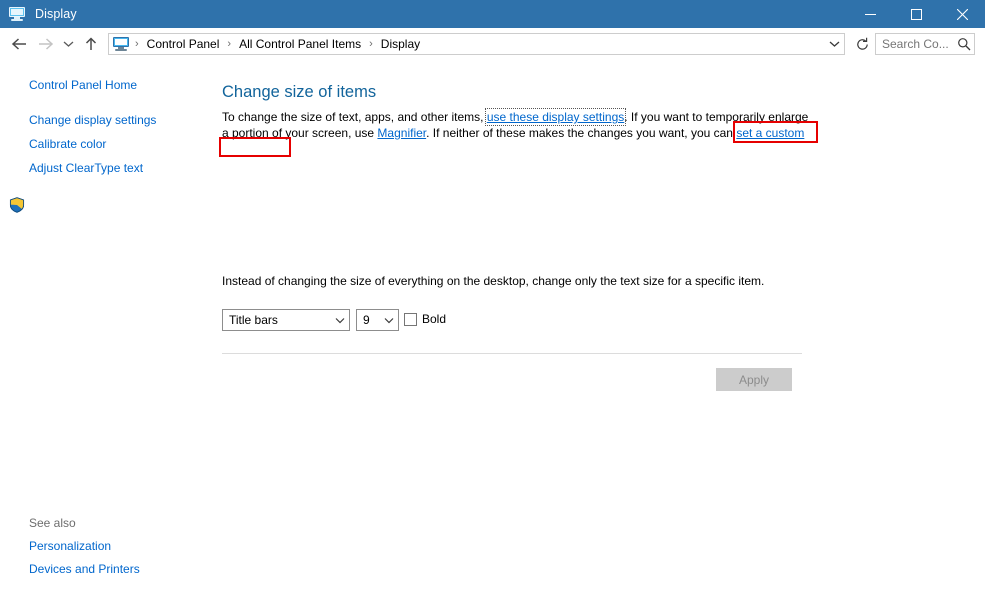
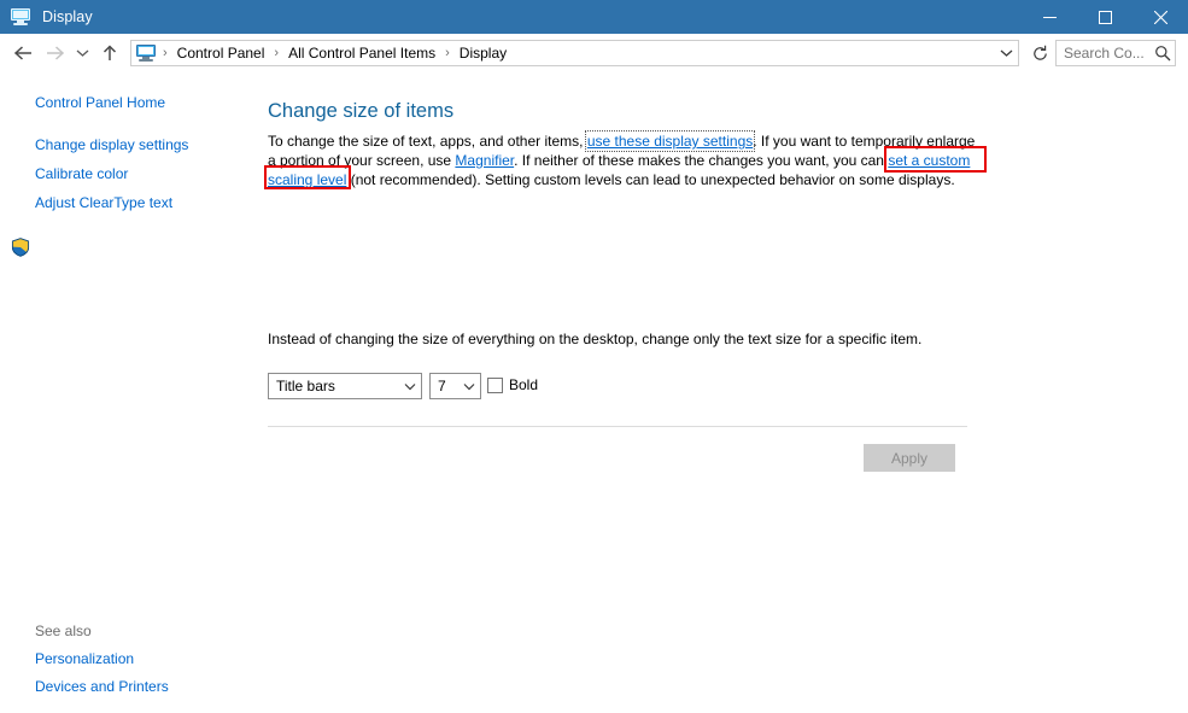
  Display
  ›
  Control Panel
  ›
  All Control Panel Items
  ›
  Display
  Search Co...
  Control Panel Home
  Change display settings
  Calibrate color
  Adjust ClearType text
  See also
  Personalization
  Devices and Printers
  Change size of items
  To change the size of text, apps, and other items, use these display settings. If you want to temporarily enlarge
  a portion of your screen, use Magnifier. If neither of these makes the changes you want, you can set a custom
+ scaling level (not recommended). Setting custom levels can lead to unexpected behavior on some displays.
  Instead of changing the size of everything on the desktop, change only the text size for a specific item.
  Title bars
- 9
+ 7
  Bold
  Apply
